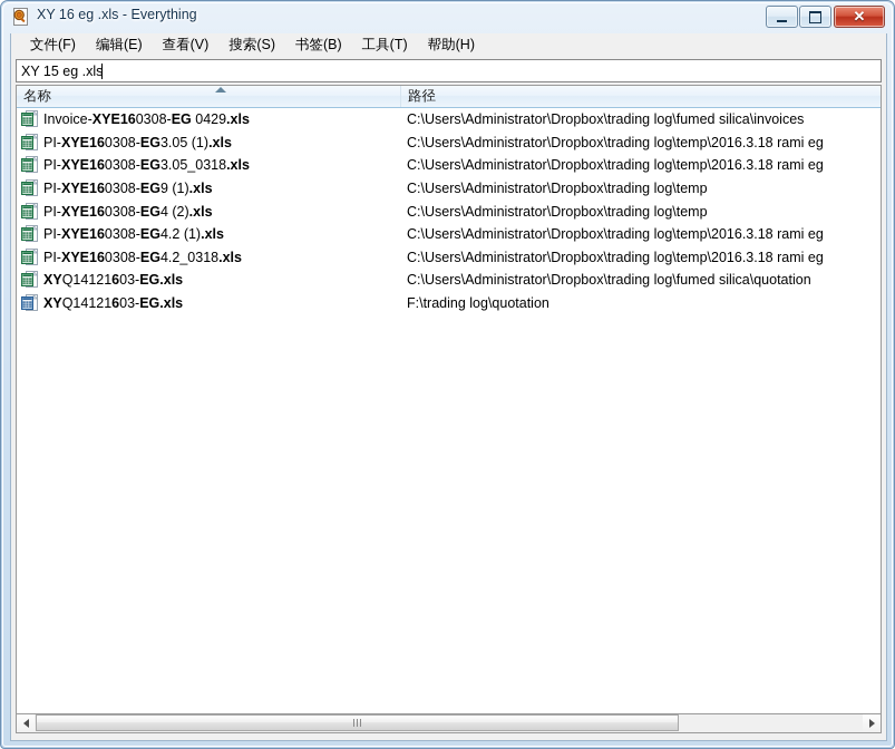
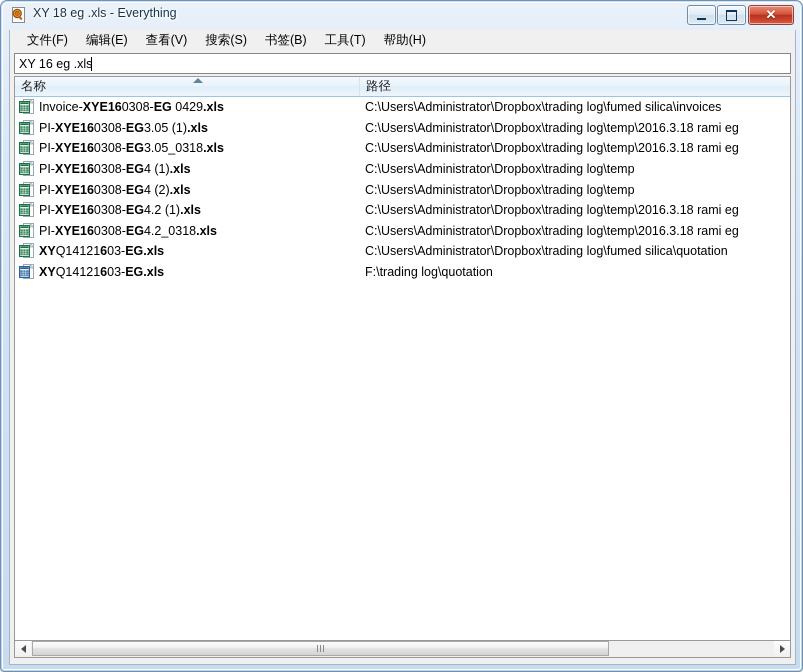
- XY 16 eg .xls - Everything
+ XY 18 eg .xls - Everything
  ✕
  文件(F)
  编辑(E)
  查看(V)
  搜索(S)
  书签(B)
  工具(T)
  帮助(H)
- XY 15 eg .xls
+ XY 16 eg .xls
  名称
  路径
  Invoice-XYE160308-EG 0429.xls
  C:\Users\Administrator\Dropbox\trading log\fumed silica\invoices
  PI-XYE160308-EG3.05 (1).xls
  C:\Users\Administrator\Dropbox\trading log\temp\2016.3.18 rami eg
  PI-XYE160308-EG3.05_0318.xls
  C:\Users\Administrator\Dropbox\trading log\temp\2016.3.18 rami eg
- PI-XYE160308-EG9 (1).xls
+ PI-XYE160308-EG4 (1).xls
  C:\Users\Administrator\Dropbox\trading log\temp
  PI-XYE160308-EG4 (2).xls
  C:\Users\Administrator\Dropbox\trading log\temp
  PI-XYE160308-EG4.2 (1).xls
  C:\Users\Administrator\Dropbox\trading log\temp\2016.3.18 rami eg
  PI-XYE160308-EG4.2_0318.xls
  C:\Users\Administrator\Dropbox\trading log\temp\2016.3.18 rami eg
  XYQ14121603-EG.xls
  C:\Users\Administrator\Dropbox\trading log\fumed silica\quotation
  XYQ14121603-EG.xls
  F:\trading log\quotation
